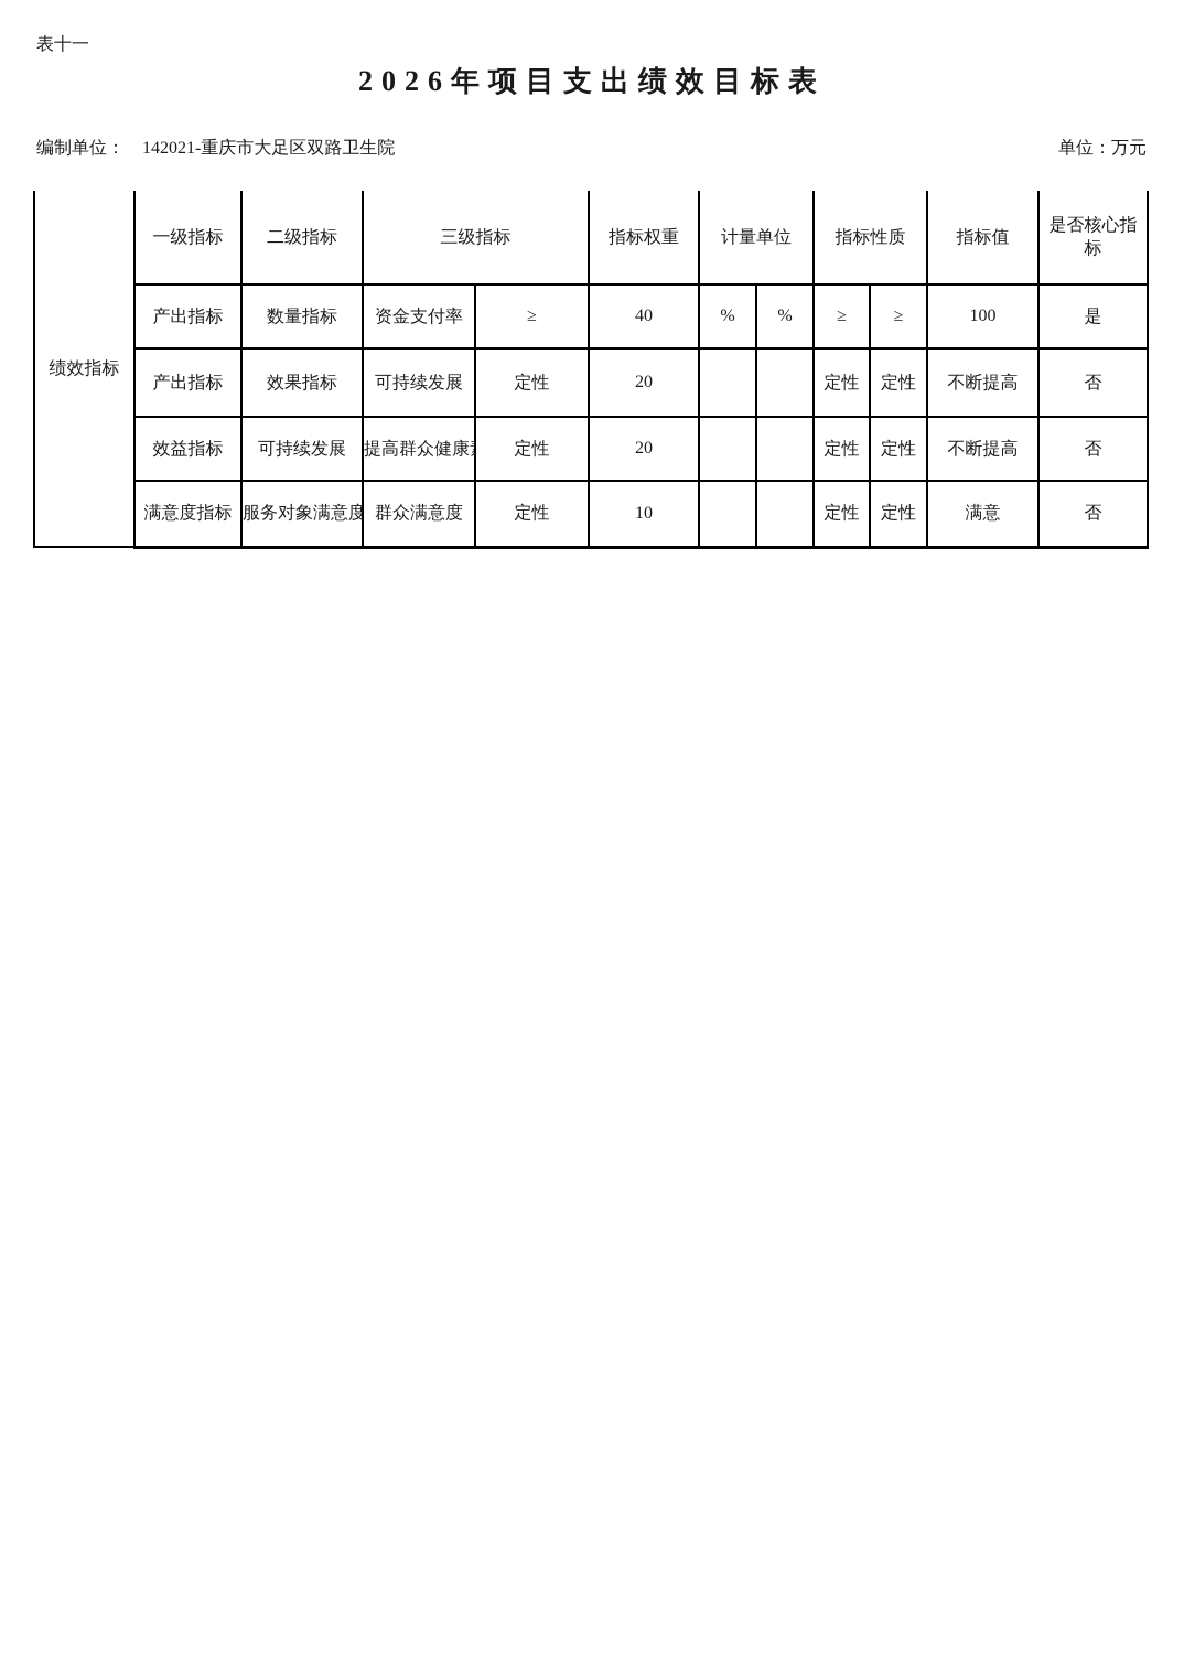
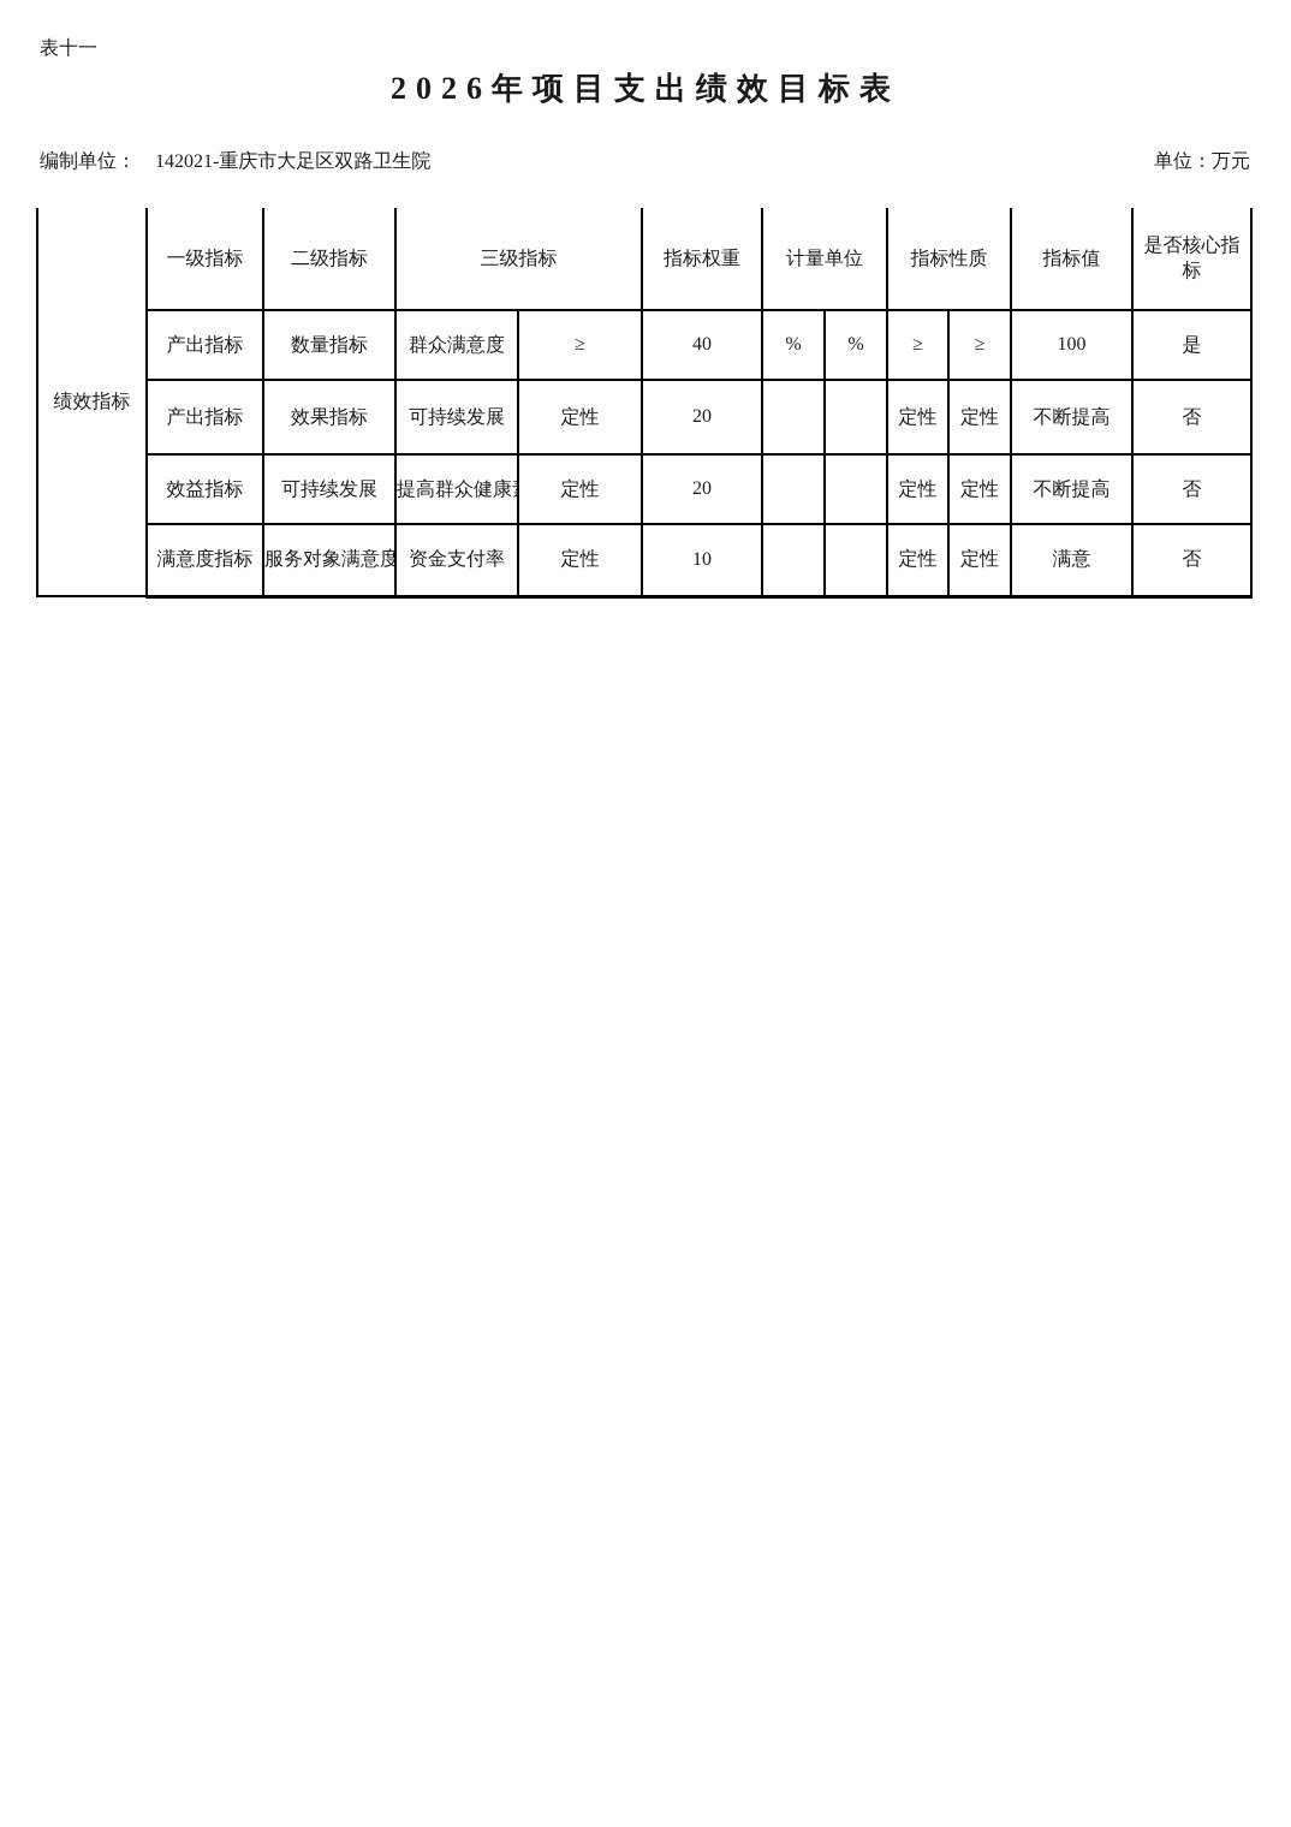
  表十一
  2026年项目支出绩效目标表
  编制单位： 142021-重庆市大足区双路卫生院
  单位：万元
  绩效指标	一级指标	二级指标	三级指标	指标权重	计量单位	指标性质	指标值	是否核心指 标
- 产出指标	数量指标	资金支付率	≥	40	%	%	≥	≥	100	是
+ 产出指标	数量指标	群众满意度	≥	40	%	%	≥	≥	100	是
  产出指标	效果指标	可持续发展	定性	20			定性	定性	不断提高	否
  效益指标	可持续发展	提高群众健康	定性	20			定性	定性	不断提高	否
- 满意度指标	服务对象满意度	群众满意度	定性	10			定性	定性	满意	否
+ 满意度指标	服务对象满意度	资金支付率	定性	10			定性	定性	满意	否
